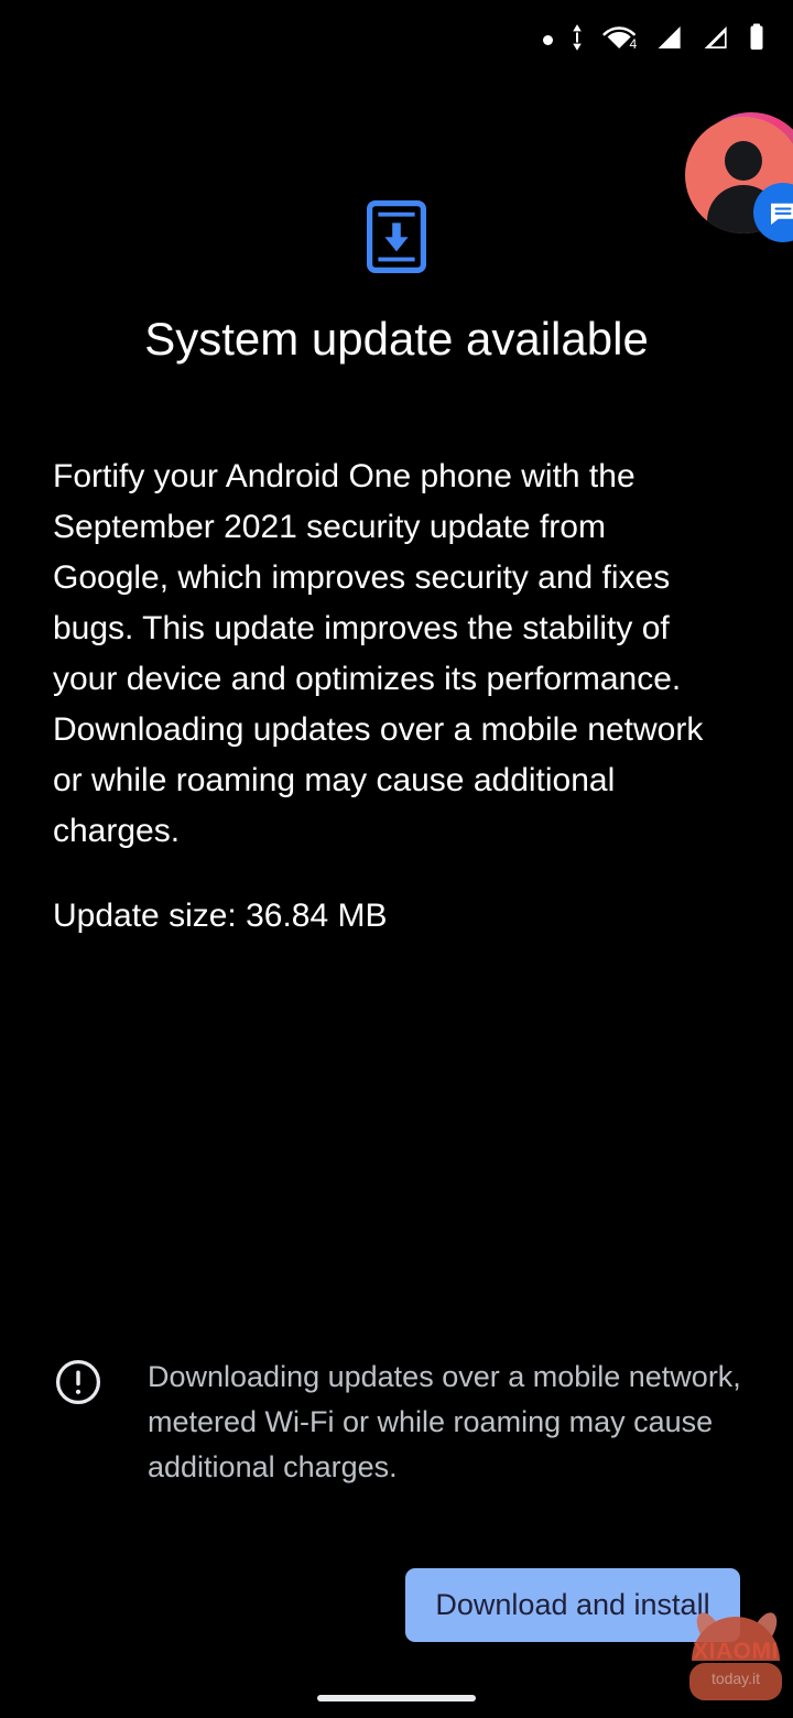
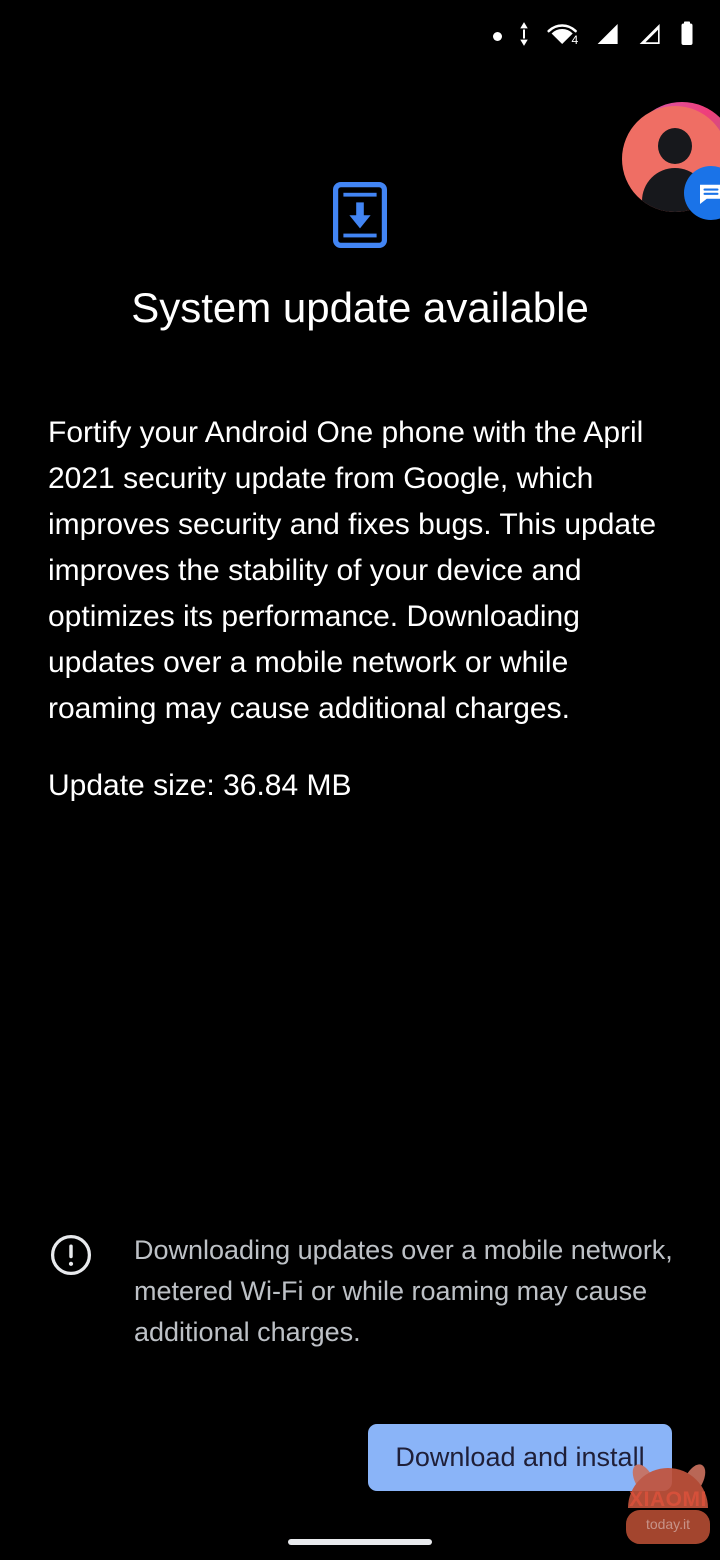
  4
  System update available
- Fortify your Android One phone with the September 2021 security update from Google, which improves security and fixes bugs. This update improves the stability of your device and optimizes its performance. Downloading updates over a mobile network or while roaming may cause additional charges.
+ Fortify your Android One phone with the April 2021 security update from Google, which improves security and fixes bugs. This update improves the stability of your device and optimizes its performance. Downloading updates over a mobile network or while roaming may cause additional charges.
  Update size: 36.84 MB
  Downloading updates over a mobile network, metered Wi-Fi or while roaming may cause additional charges.
  Download and install
  XIAOMI
  today.it
